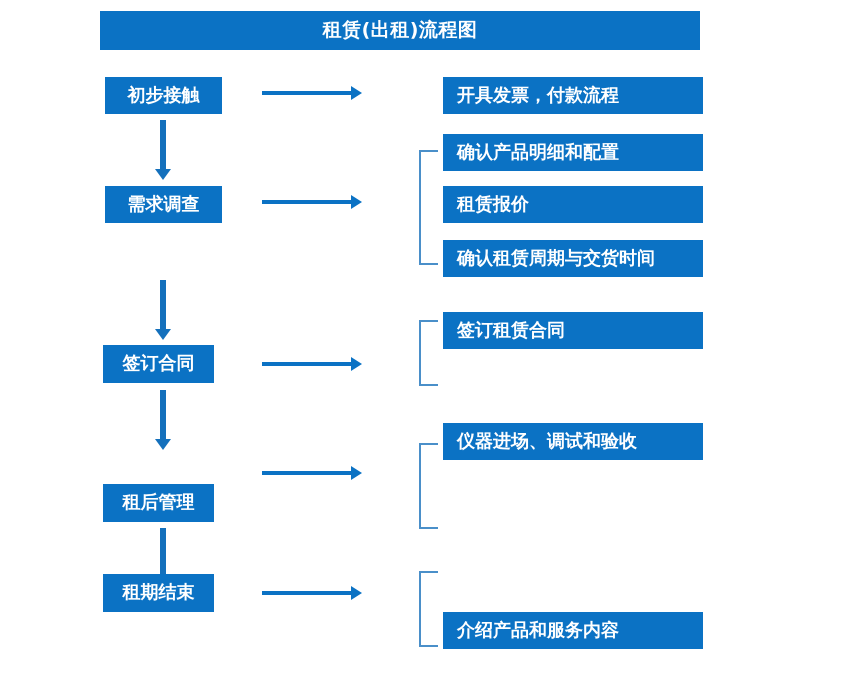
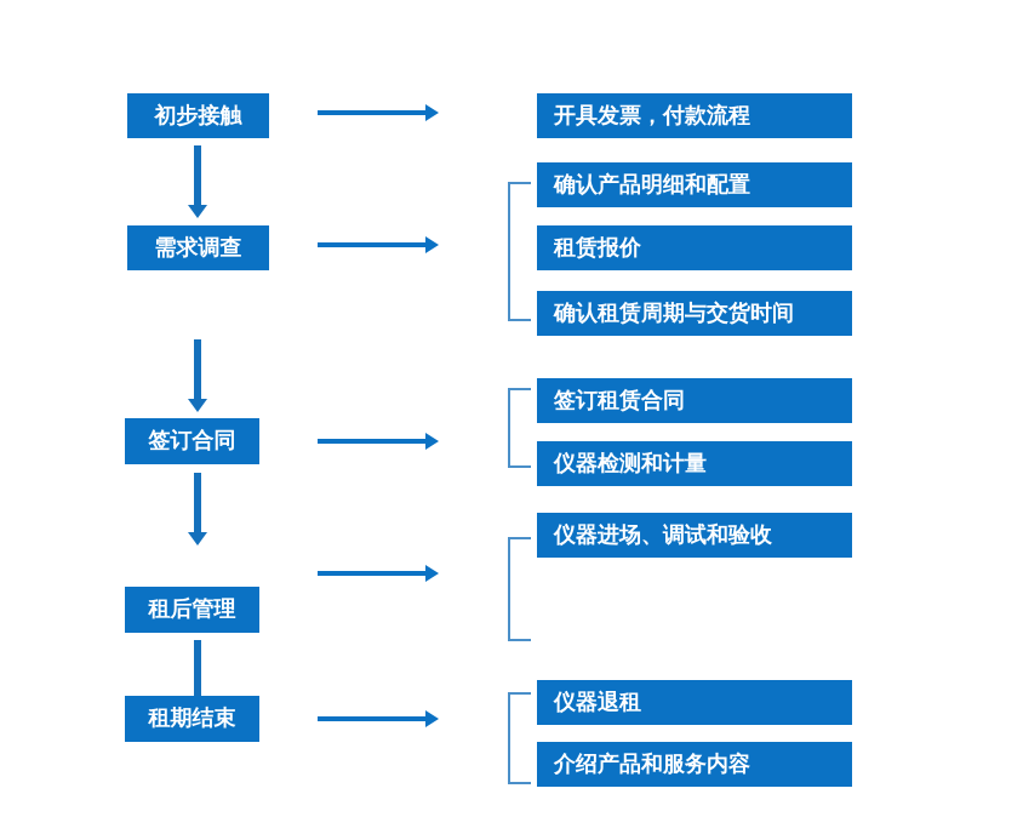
- 租赁(出租)流程图
  初步接触
  开具发票，付款流程
  需求调查
  确认产品明细和配置
  租赁报价
  确认租赁周期与交货时间
  签订合同
  签订租赁合同
+ 仪器检测和计量
  租后管理
  仪器进场、调试和验收
  租期结束
+ 仪器退租
  介绍产品和服务内容
